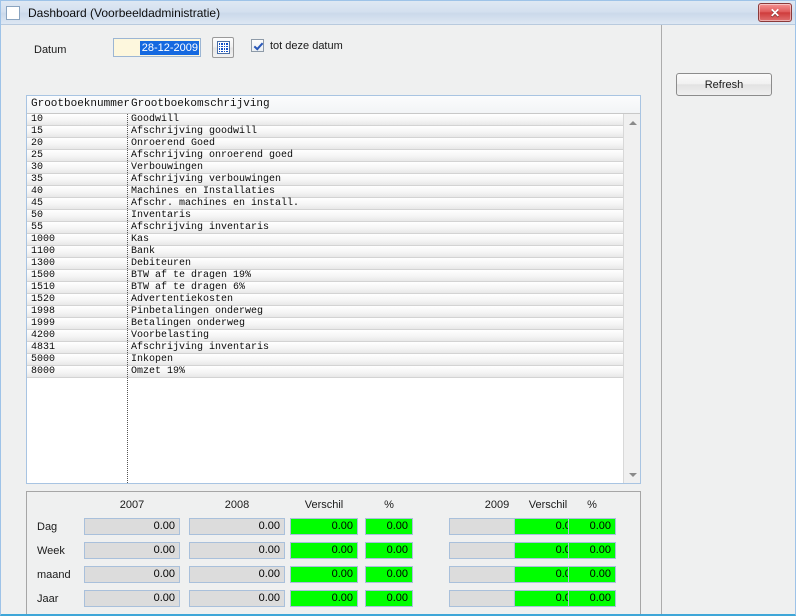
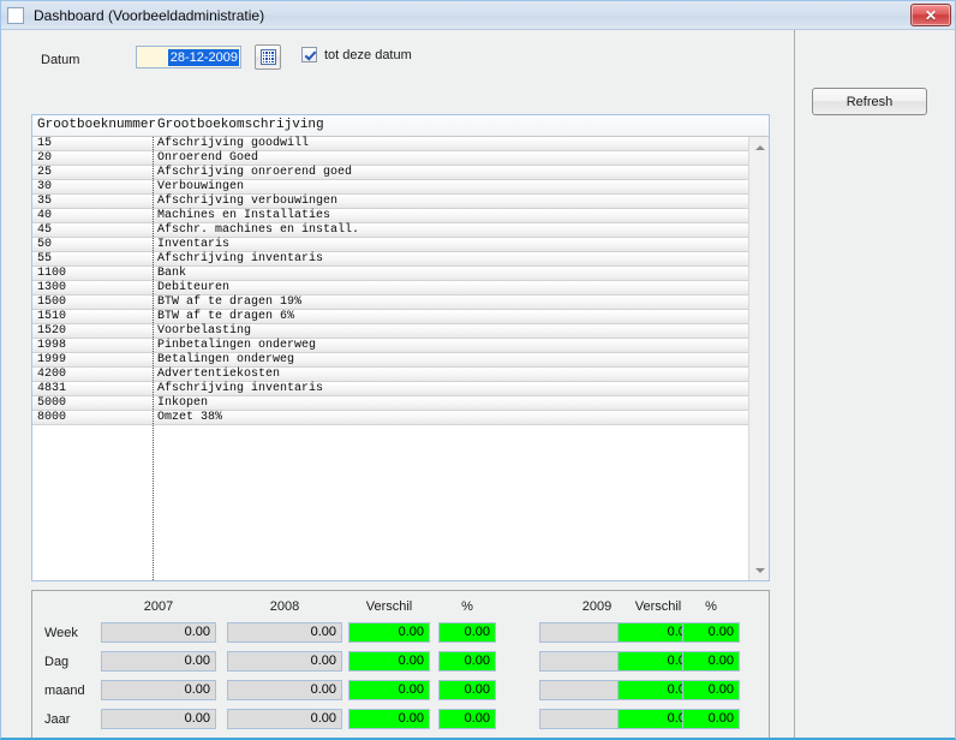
  Dashboard (Voorbeeldadministratie)
  ✕
  Datum
  28-12-2009
  tot deze datum
  Refresh
  Grootboeknummer
  Grootboekomschrijving
- 10
- Goodwill
  15
  Afschrijving goodwill
  20
  Onroerend Goed
  25
  Afschrijving onroerend goed
  30
  Verbouwingen
  35
  Afschrijving verbouwingen
  40
  Machines en Installaties
  45
  Afschr. machines en install.
  50
  Inventaris
  55
  Afschrijving inventaris
- 1000
- Kas
  1100
  Bank
  1300
  Debiteuren
  1500
  BTW af te dragen 19%
  1510
  BTW af te dragen 6%
  1520
- Advertentiekosten
+ Voorbelasting
  1998
  Pinbetalingen onderweg
  1999
  Betalingen onderweg
  4200
- Voorbelasting
+ Advertentiekosten
  4831
  Afschrijving inventaris
  5000
  Inkopen
  8000
- Omzet 19%
+ Omzet 38%
  2007
  2008
  Verschil
  %
  2009
  Verschil
  %
- Dag
+ Week
  0.00
  0.00
  0.00
  0.00
  0.00
- Week
+ Dag
  0.00
  0.00
  0.00
  0.00
  0.00
  maand
  0.00
  0.00
  0.00
  0.00
  0.00
  Jaar
  0.00
  0.00
  0.00
  0.00
  0.00
